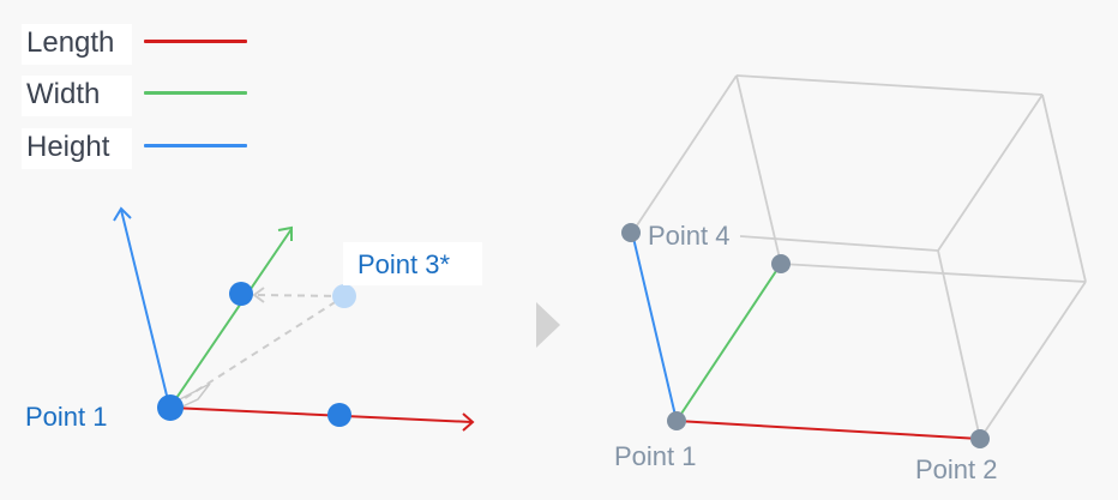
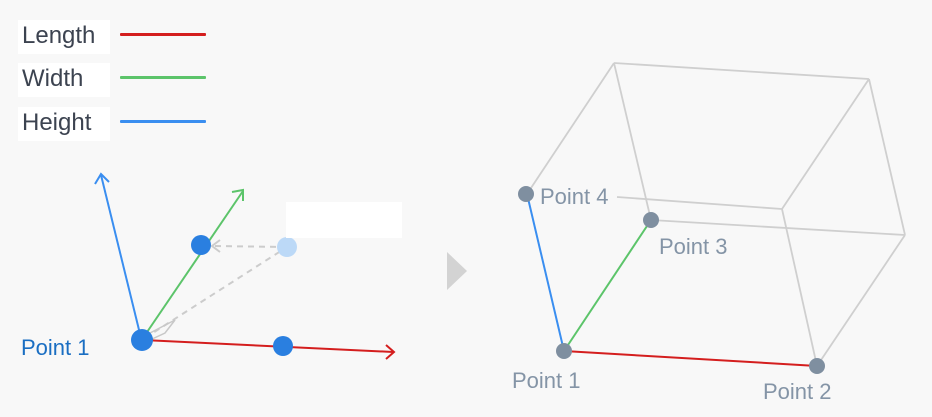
  Length
  Width
  Height
- Point 3*
  Point 1
  Point 4
+ Point 3
  Point 1
  Point 2
